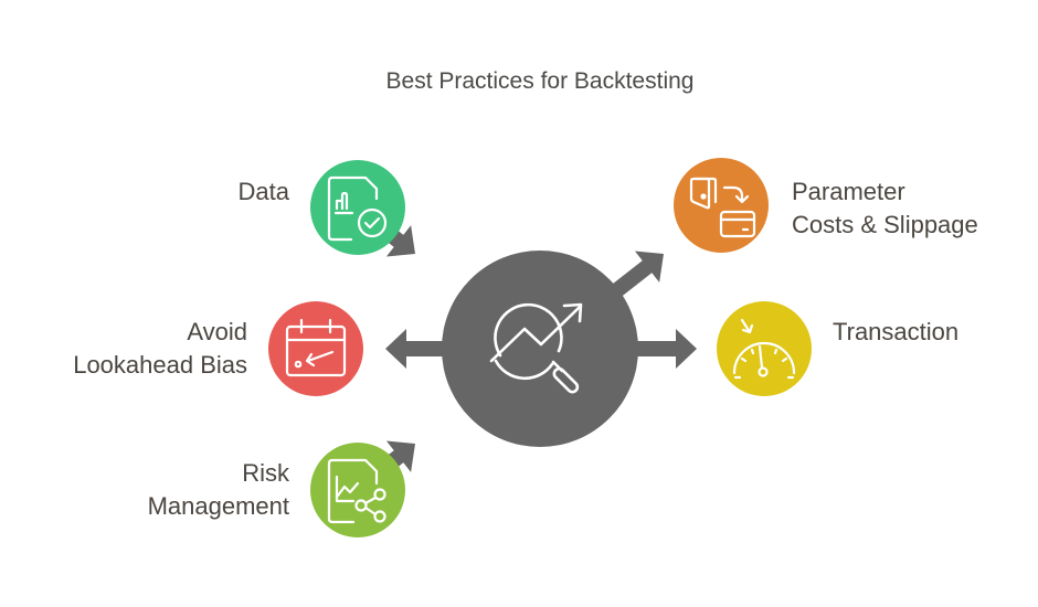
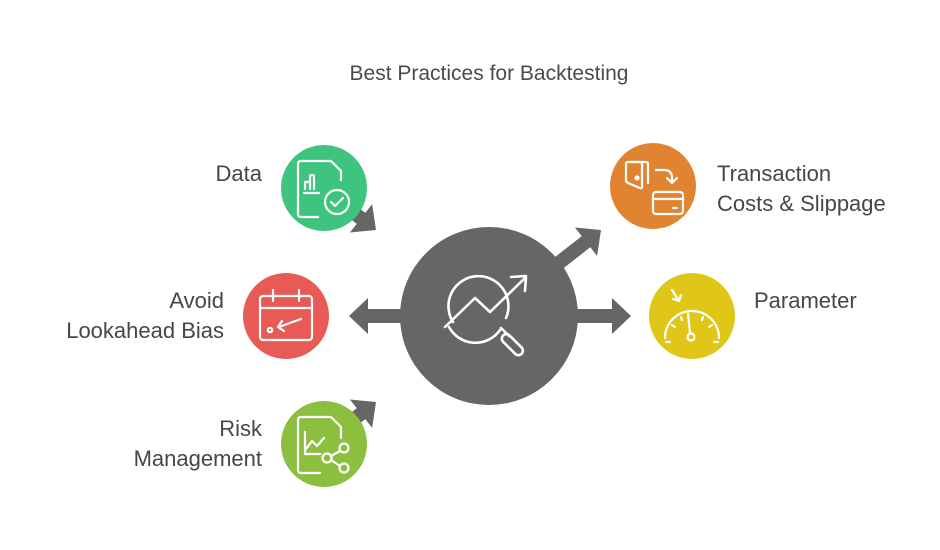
  Best Practices for Backtesting
  Data
- Parameter
+ Transaction
  Costs & Slippage
  Avoid
  Lookahead Bias
- Transaction
+ Parameter
  Risk
  Management
